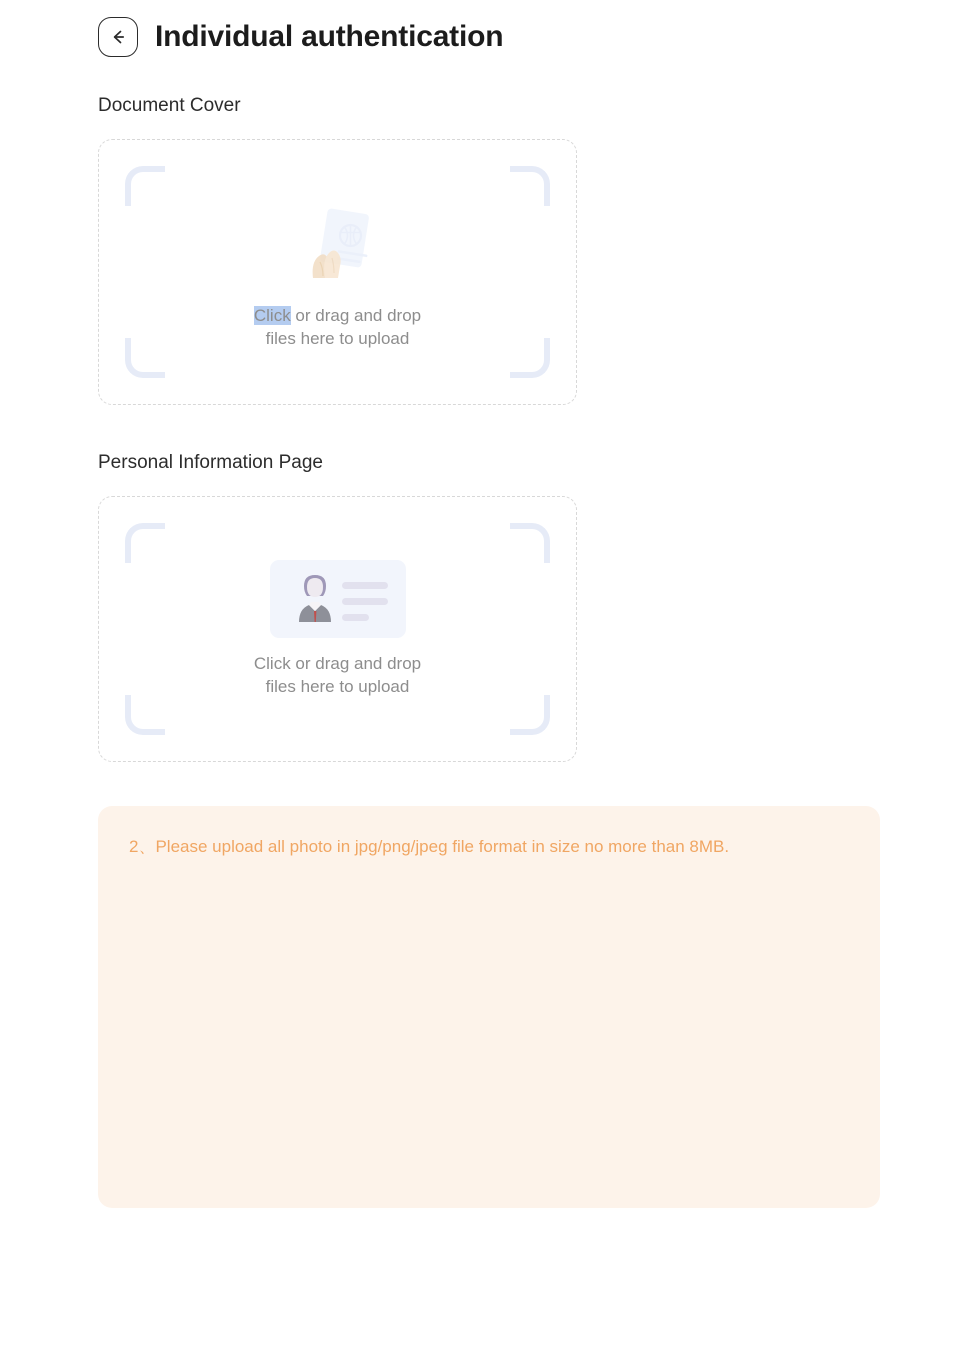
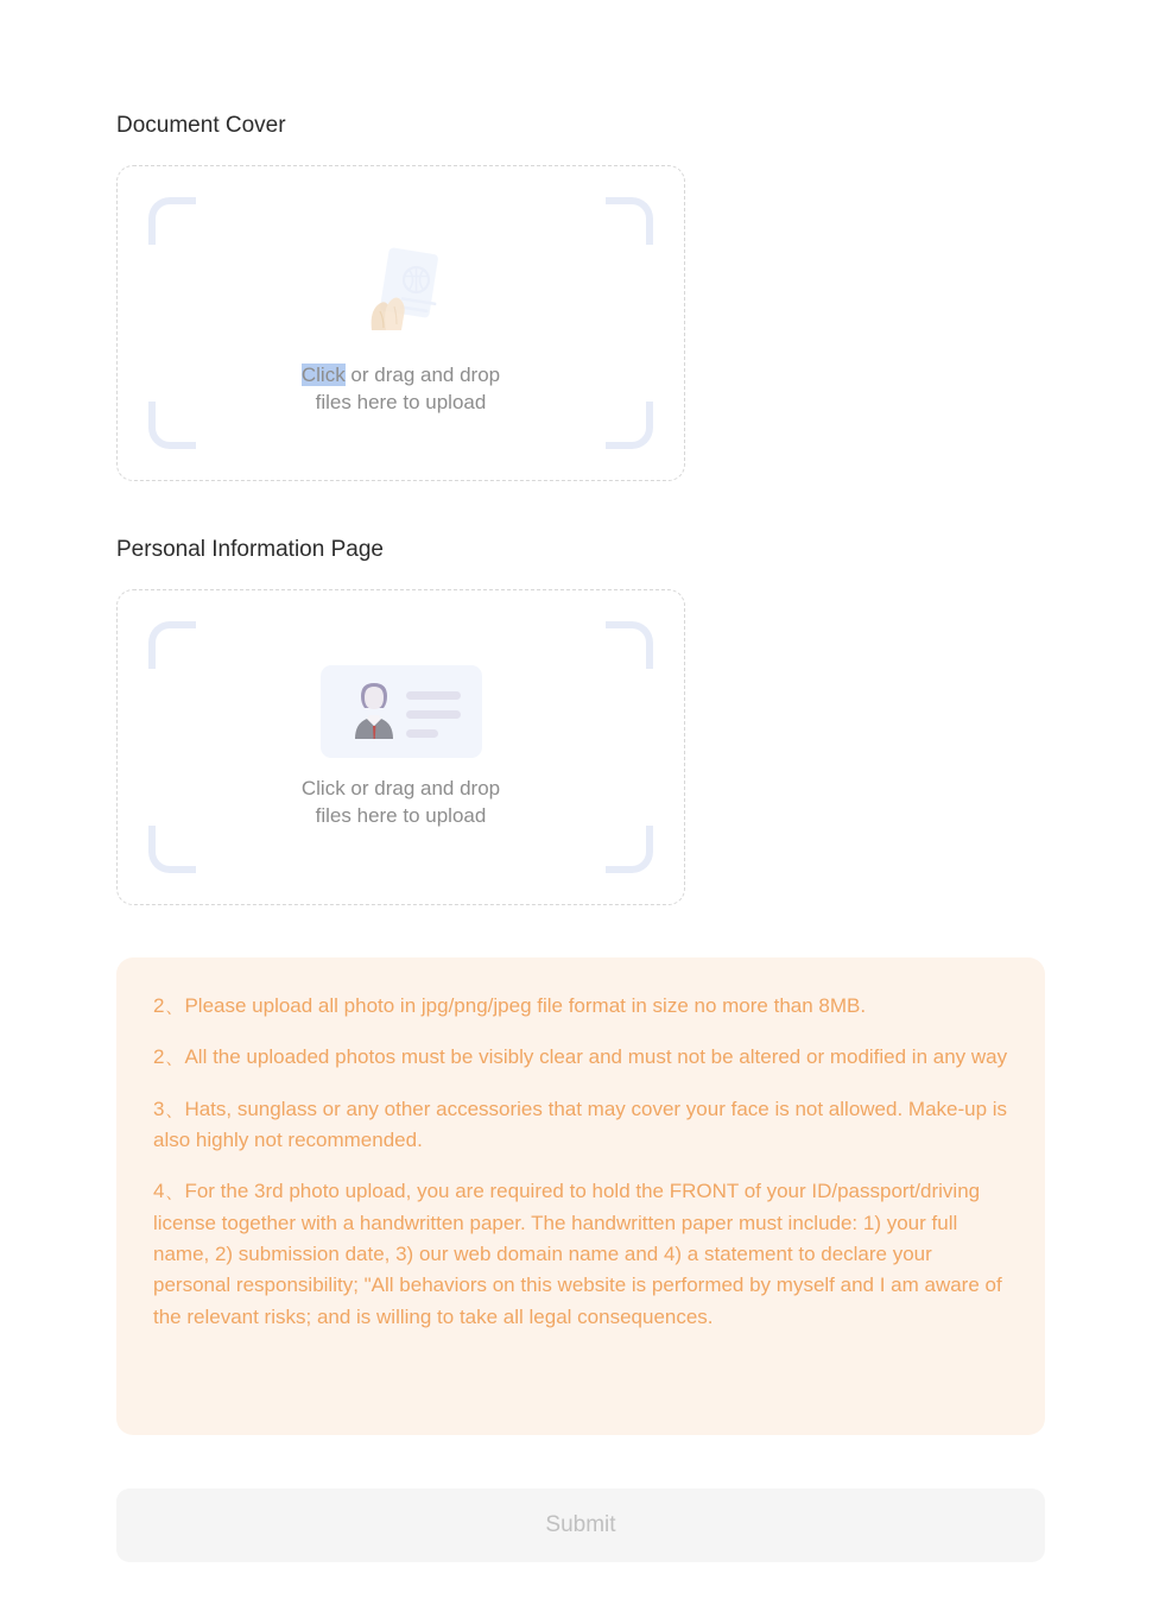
- Individual authentication
  Document Cover
  Click or drag and drop
  files here to upload
  Personal Information Page
  Click or drag and drop
  files here to upload
  2、Please upload all photo in jpg/png/jpeg file format in size no more than 8MB.
+ 2、All the uploaded photos must be visibly clear and must not be altered or modified in any way
+ 3、Hats, sunglass or any other accessories that may cover your face is not allowed. Make-up is also highly not recommended.
+ 4、For the 3rd photo upload, you are required to hold the FRONT of your ID/passport/driving license together with a handwritten paper. The handwritten paper must include: 1) your full name, 2) submission date, 3) our web domain name and 4) a statement to declare your personal responsibility; "All behaviors on this website is performed by myself and I am aware of the relevant risks; and is willing to take all legal consequences.
+ Submit
